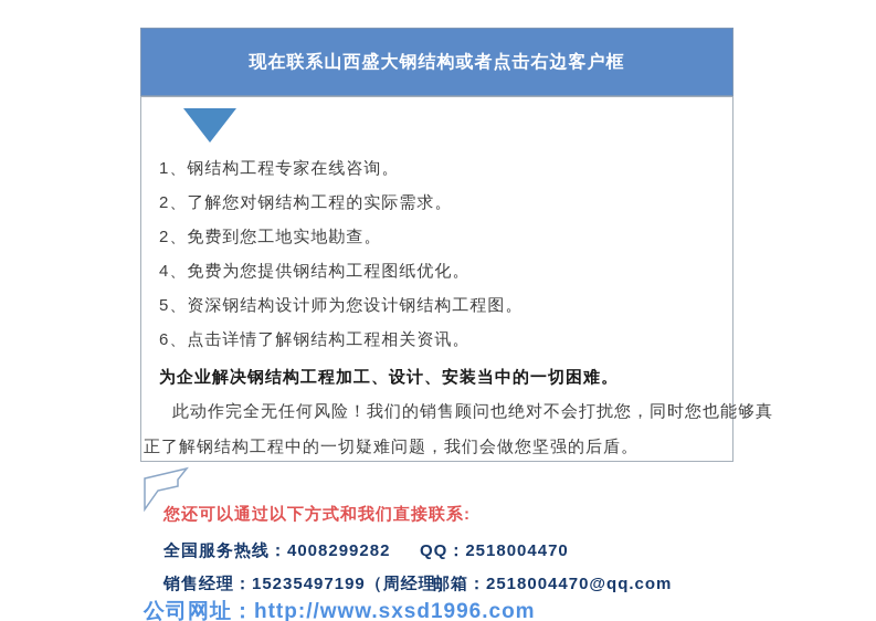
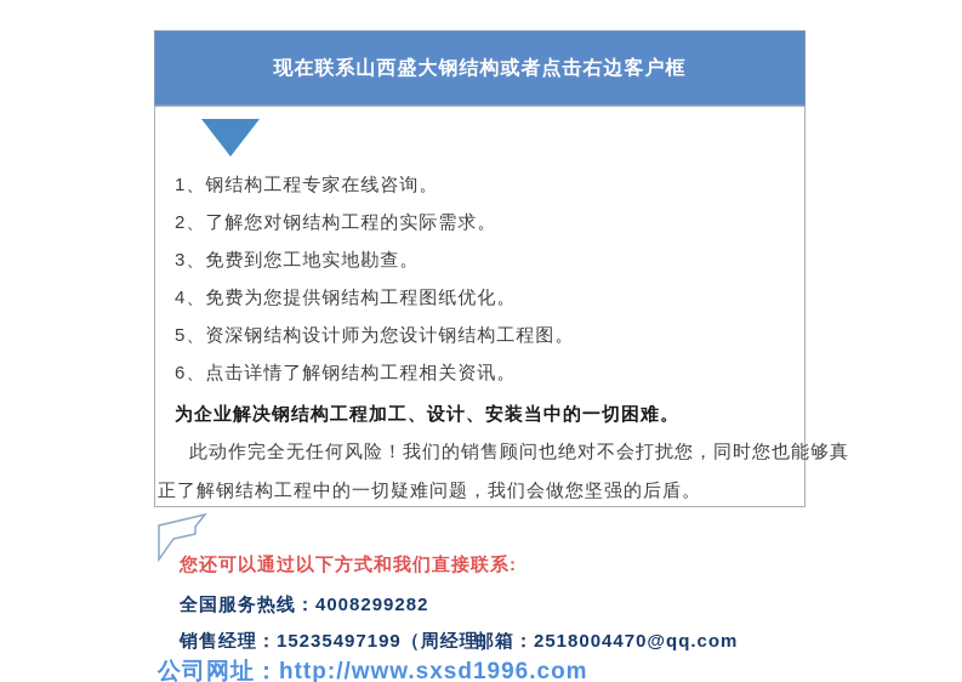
  现在联系山西盛大钢结构或者点击右边客户框
  1、钢结构工程专家在线咨询。
  2、了解您对钢结构工程的实际需求。
- 2、免费到您工地实地勘查。
+ 3、免费到您工地实地勘查。
  4、免费为您提供钢结构工程图纸优化。
  5、资深钢结构设计师为您设计钢结构工程图。
  6、点击详情了解钢结构工程相关资讯。
  为企业解决钢结构工程加工、设计、安装当中的一切困难。
  此动作完全无任何风险！我们的销售顾问也绝对不会打扰您，同时您也能够真
  正了解钢结构工程中的一切疑难问题，我们会做您坚强的后盾。
  您还可以通过以下方式和我们直接联系:
  全国服务热线：4008299282
- QQ：2518004470
  销售经理：15235497199（周经理）
  邮箱：2518004470@qq.com
  公司网址：http://www.sxsd1996.com
